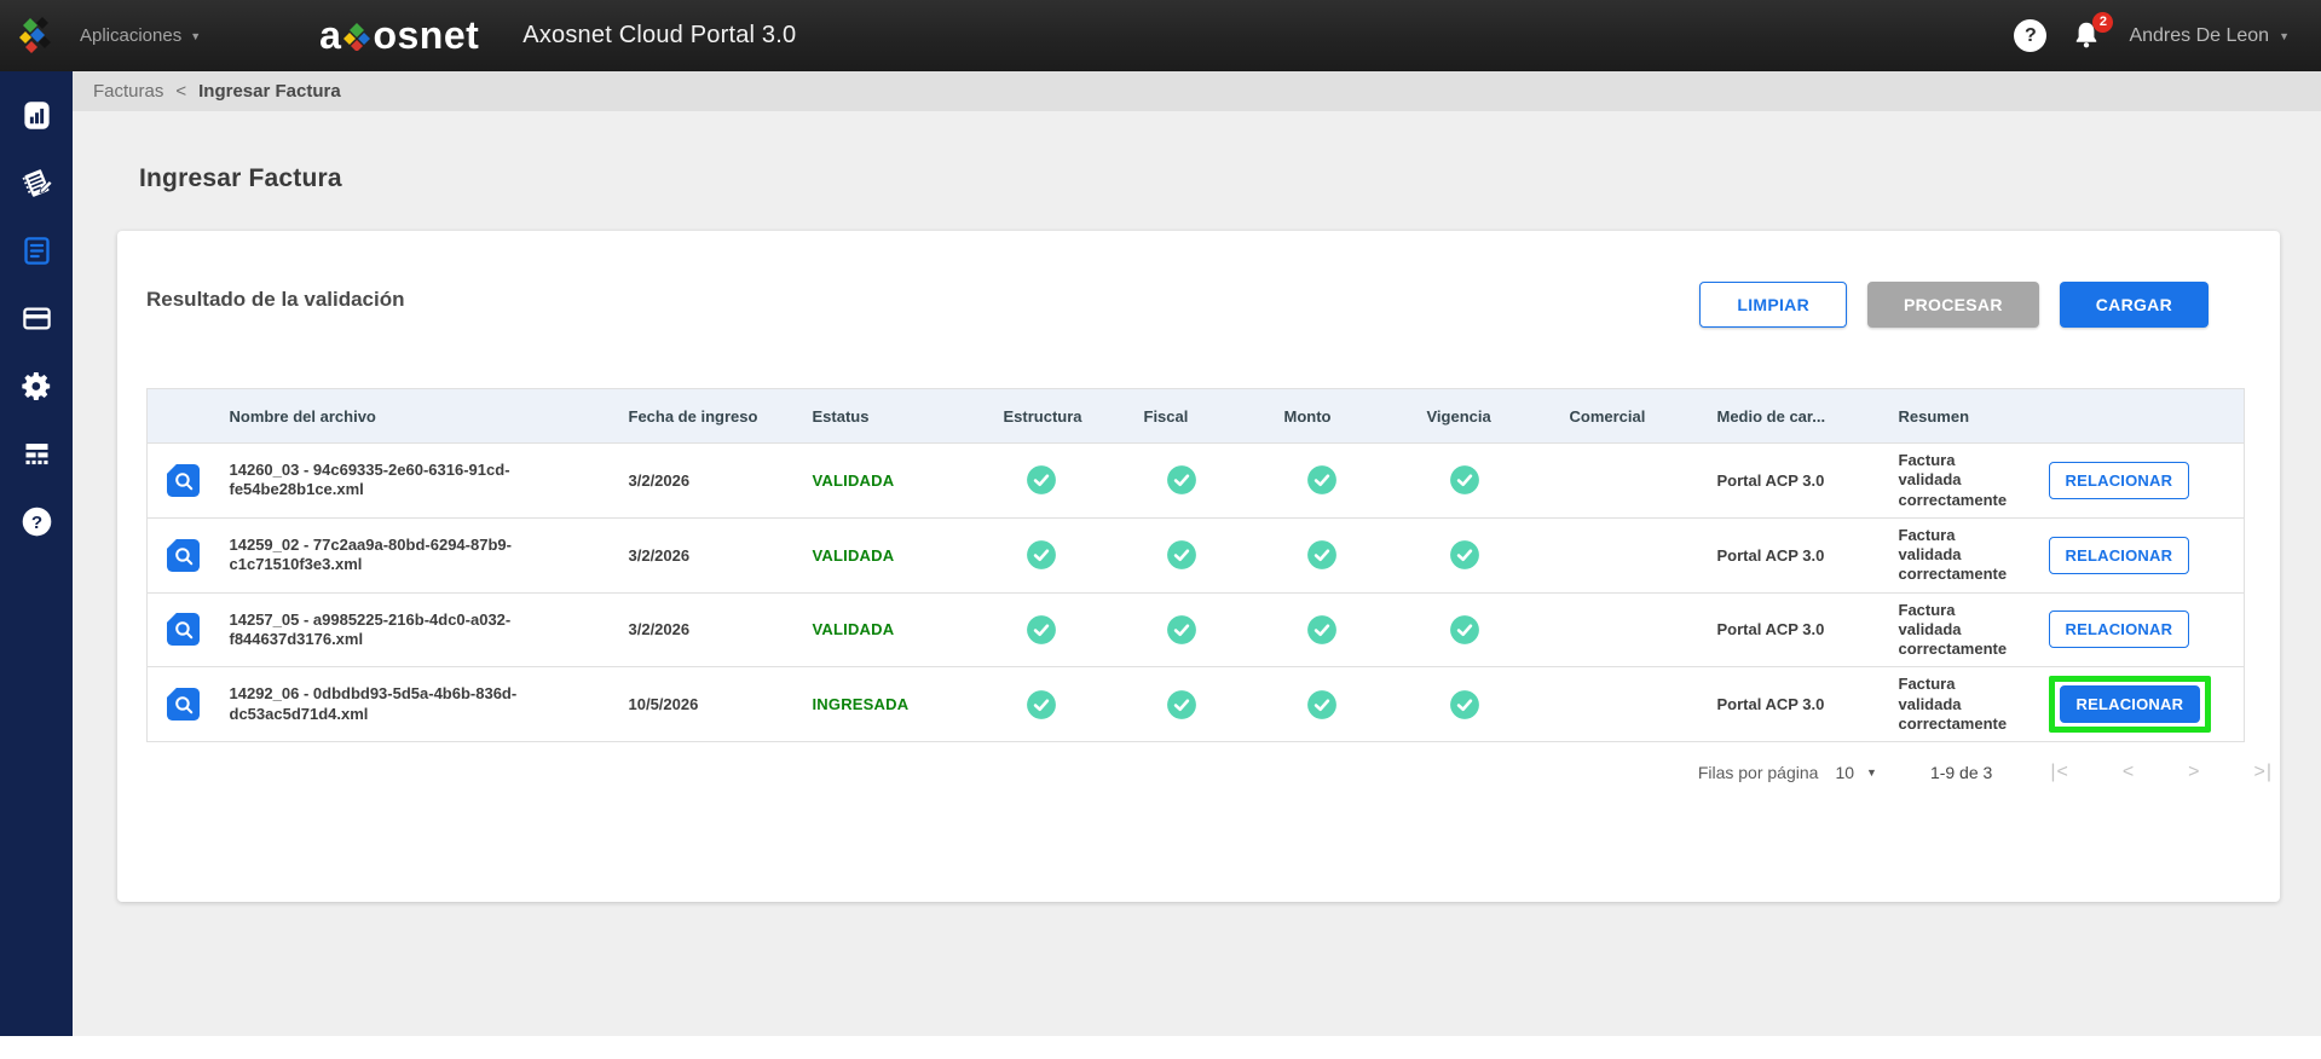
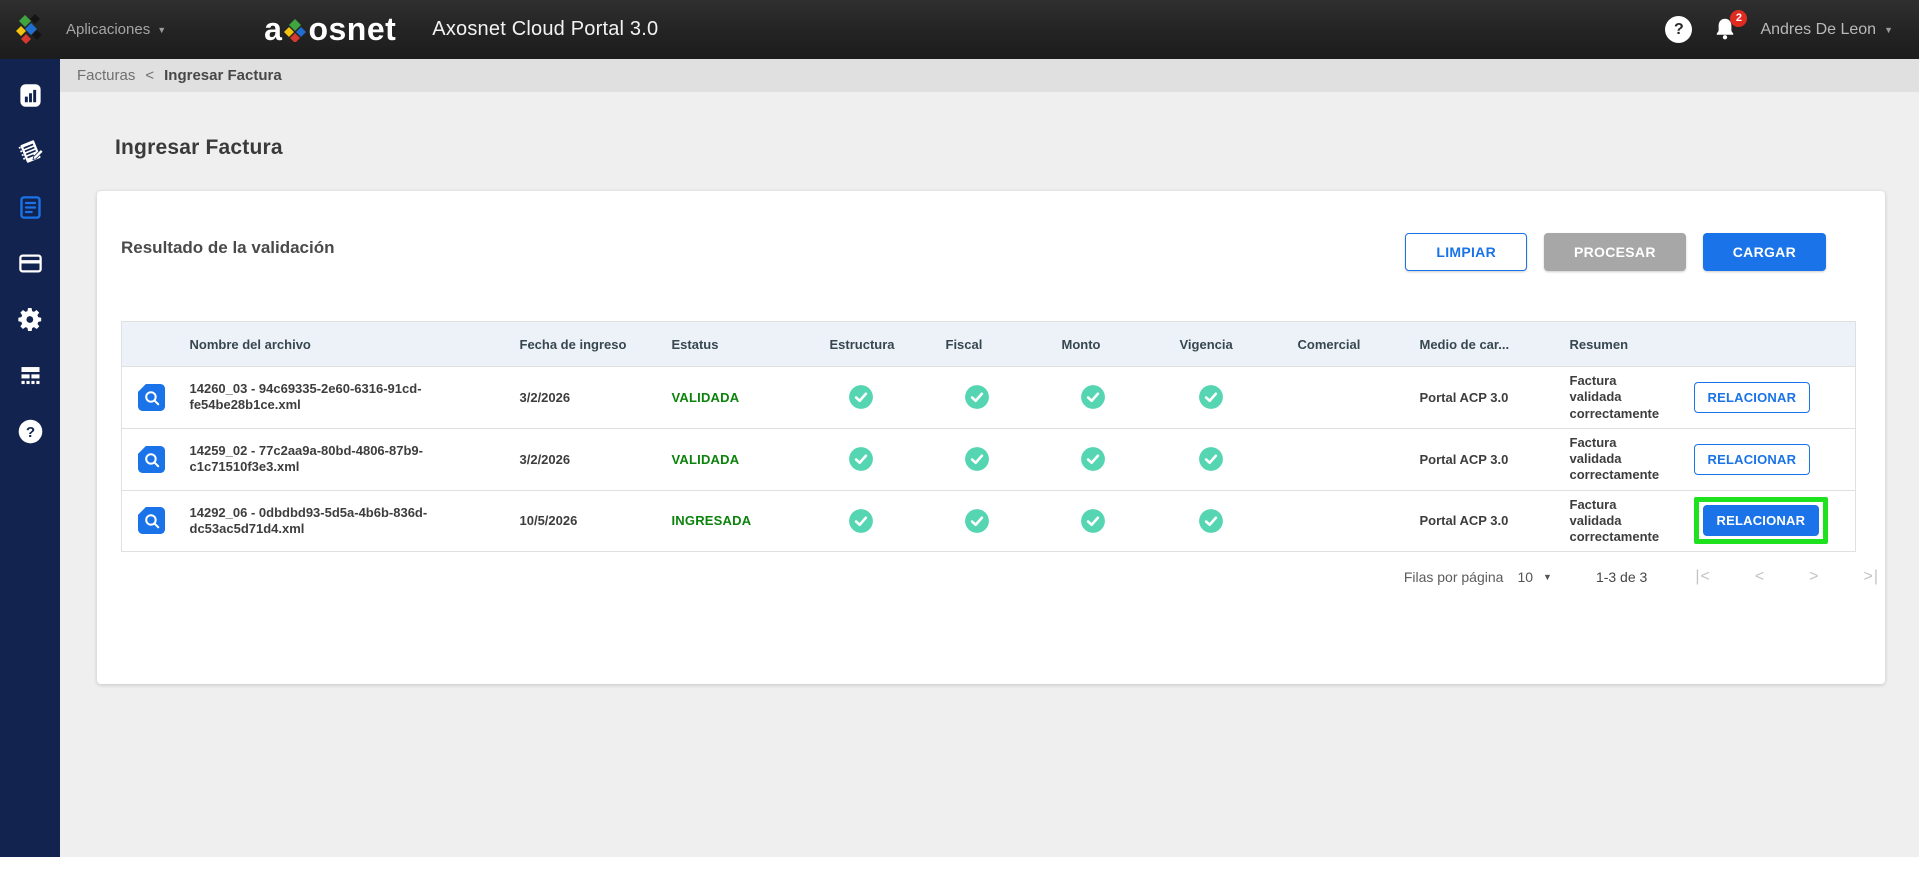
  Aplicaciones
  ▼
  a
  osnet
  Axosnet Cloud Portal 3.0
  ?
  2
  Andres De Leon
  ▼
  ?
  Facturas
  <
  Ingresar Factura
  Ingresar Factura
  Resultado de la validación
  LIMPIAR
  PROCESAR
  CARGAR
  	Nombre del archivo	Fecha de ingreso	Estatus	Estructura	Fiscal	Monto	Vigencia	Comercial	Medio de car...	Resumen
  	14260_03 - 94c69335-2e60-6316-91cd-fe54be28b1ce.xml	3/2/2026	VALIDADA						Portal ACP 3.0	Factura validada correctamente	RELACIONAR
- 	14259_02 - 77c2aa9a-80bd-6294-87b9-c1c71510f3e3.xml	3/2/2026	VALIDADA						Portal ACP 3.0	Factura validada correctamente	RELACIONAR
+ 	14259_02 - 77c2aa9a-80bd-4806-87b9-c1c71510f3e3.xml	3/2/2026	VALIDADA						Portal ACP 3.0	Factura validada correctamente	RELACIONAR
- 	14257_05 - a9985225-216b-4dc0-a032-f844637d3176.xml	3/2/2026	VALIDADA						Portal ACP 3.0	Factura validada correctamente	RELACIONAR
  	14292_06 - 0dbdbd93-5d5a-4b6b-836d-dc53ac5d71d4.xml	10/5/2026	INGRESADA						Portal ACP 3.0	Factura validada correctamente	RELACIONAR
  Filas por página
  10
  ▼
- 1-9 de 3
+ 1-3 de 3
  |<
  <
  >
  >|
